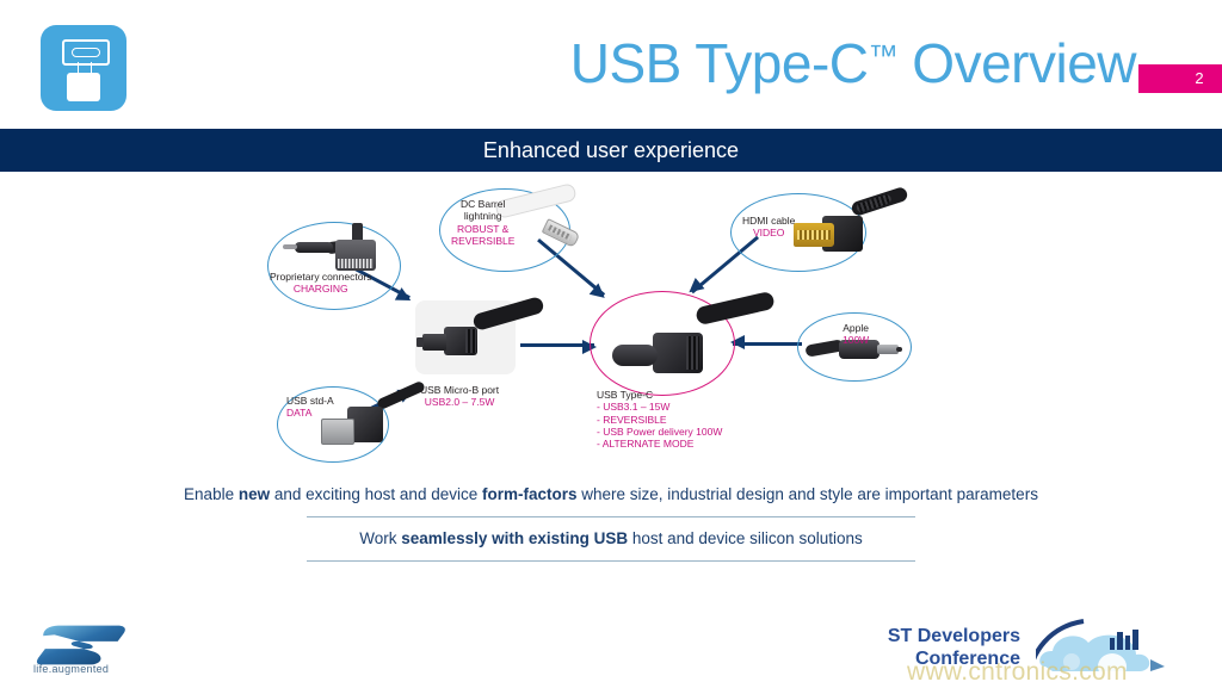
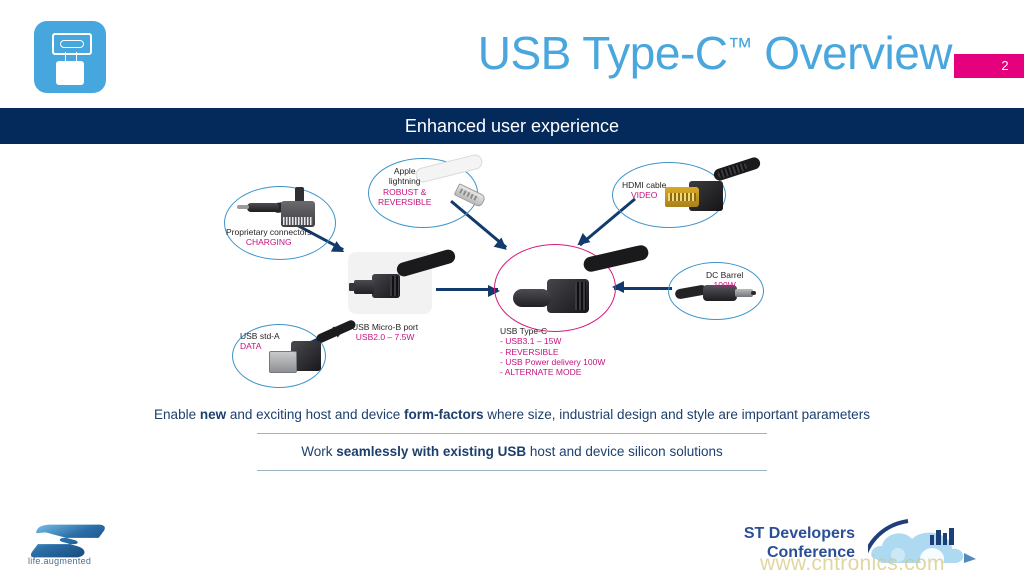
  USB Type-C™ Overview
  2
  Enhanced user experience
  Proprietary connectors
  CHARGING
- DC Barrel
+ Apple
  lightning
  ROBUST &
  REVERSIBLE
  HDMI cable
  VIDEO
- Apple
+ DC Barrel
  100W
  USB std-A
  DATA
  USB Micro-B port
  USB2.0 – 7.5W
  USB Type-C
  - USB3.1 – 15W
  - REVERSIBLE
  - USB Power delivery 100W
  - ALTERNATE MODE
  Enable new and exciting host and device form-factors where size, industrial design and style are important parameters
  Work seamlessly with existing USB host and device silicon solutions
  life.augmented
  ST Developers
  Conference
  www.cntronics.com
